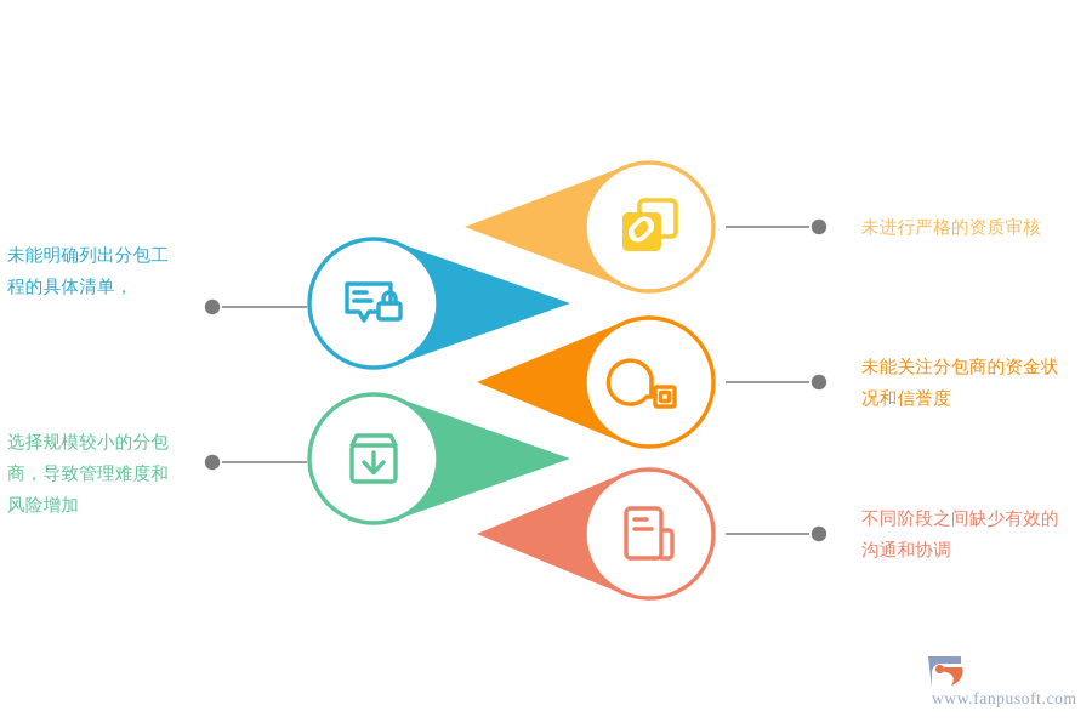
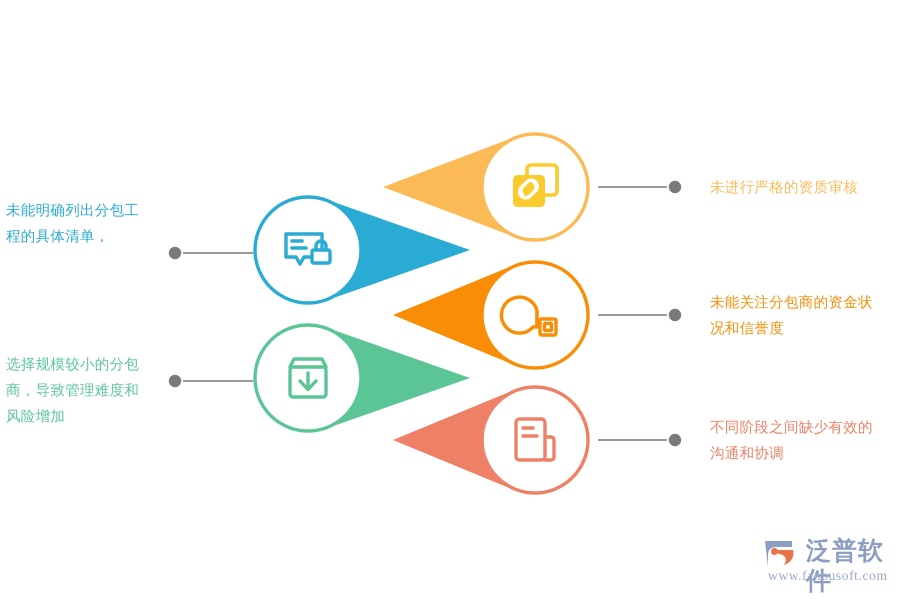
  未能明确列出分包工
  程的具体清单，
  未进行严格的资质审核
  未能关注分包商的资金状
  况和信誉度
  选择规模较小的分包
  商，导致管理难度和
  风险增加
  不同阶段之间缺少有效的
  沟通和协调
+ 泛普软件
  www.fanpusoft.com
